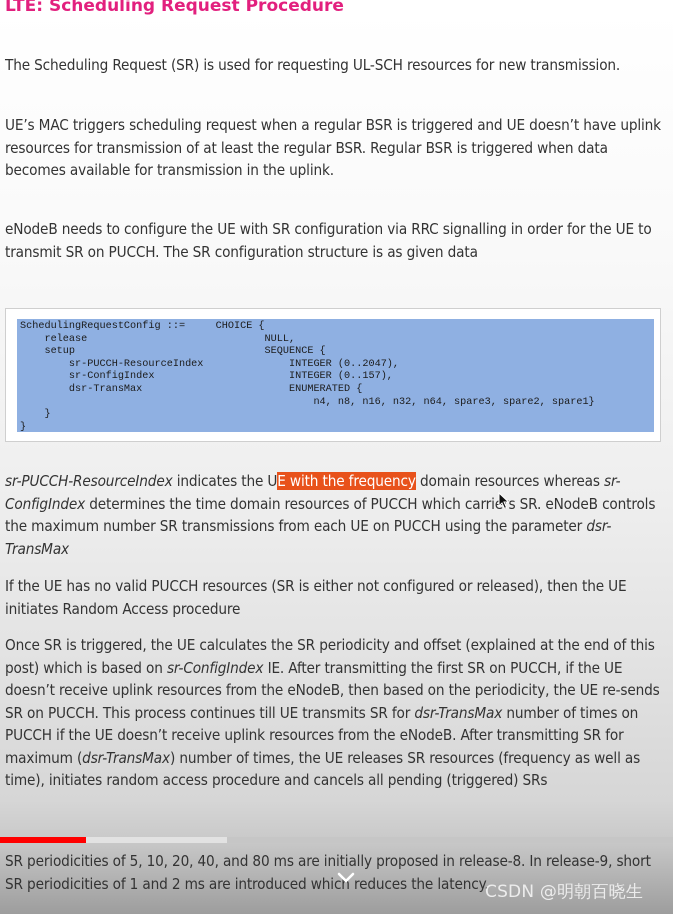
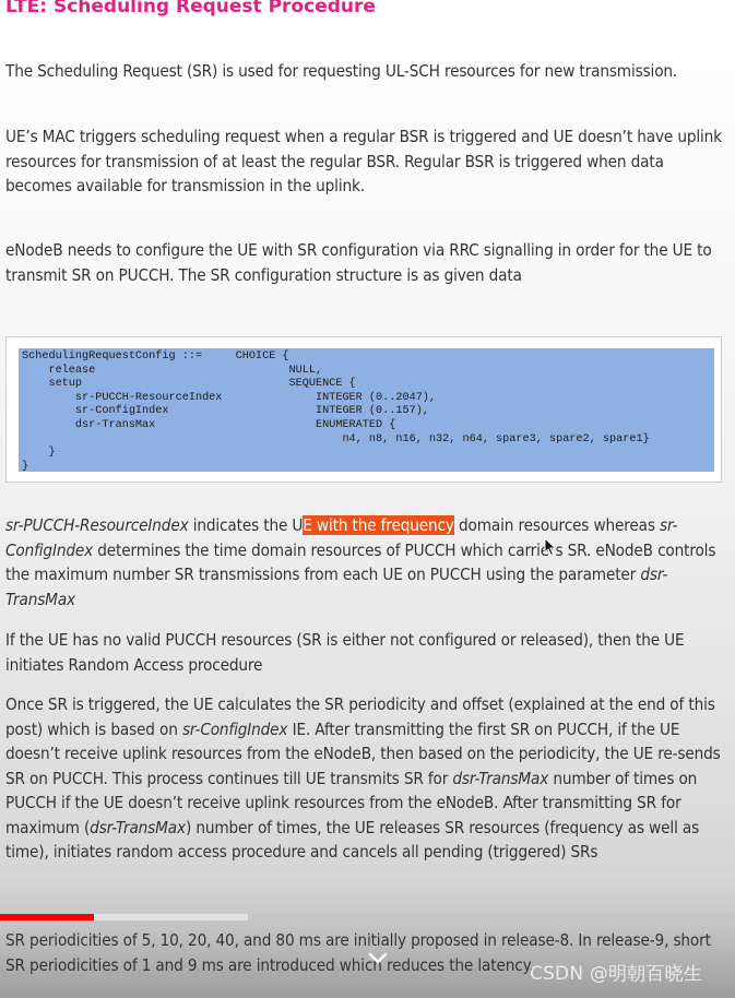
  LTE: Scheduling Request Procedure
  The Scheduling Request (SR) is used for requesting UL-SCH resources for new transmission.
  UE’s MAC triggers scheduling request when a regular BSR is triggered and UE doesn’t have uplink resources for transmission of at least the regular BSR. Regular BSR is triggered when data becomes available for transmission in the uplink.
  eNodeB needs to configure the UE with SR configuration via RRC signalling in order for the UE to transmit SR on PUCCH. The SR configuration structure is as given data
  SchedulingRequestConfig ::= CHOICE {
  release NULL,
  setup SEQUENCE {
  sr-PUCCH-ResourceIndex INTEGER (0..2047),
  sr-ConfigIndex INTEGER (0..157),
  dsr-TransMax ENUMERATED {
  n4, n8, n16, n32, n64, spare3, spare2, spare1}
  }
  }
  sr-PUCCH-ResourceIndex indicates the UE with the frequency domain resources whereas sr-ConfigIndex determines the time domain resources of PUCCH which carrirs SR. eNodeB controls the maximum number SR transmissions from each UE on PUCCH using the parameter dsr-TransMax
  If the UE has no valid PUCCH resources (SR is either not configured or released), then the UE initiates Random Access procedure
  Once SR is triggered, the UE calculates the SR periodicity and offset (explained at the end of this post) which is based on sr-ConfigIndex IE. After transmitting the first SR on PUCCH, if the UE doesn’t receive uplink resources from the eNodeB, then based on the periodicity, the UE re-sends SR on PUCCH. This process continues till UE transmits SR for dsr-TransMax number of times on PUCCH if the UE doesn’t receive uplink resources from the eNodeB. After transmitting SR for maximum (dsr-TransMax) number of times, the UE releases SR resources (frequency as well as time), initiates random access procedure and cancels all pending (triggered) SRs
- SR periodicities of 5, 10, 20, 40, and 80 ms are initially proposed in release-8. In release-9, short SR periodicities of 1 and 2 ms are introduced which reduces the latency.
+ SR periodicities of 5, 10, 20, 40, and 80 ms are initially proposed in release-8. In release-9, short SR periodicities of 1 and 9 ms are introduced which reduces the latency.
  CSDN @明朝百晓生
